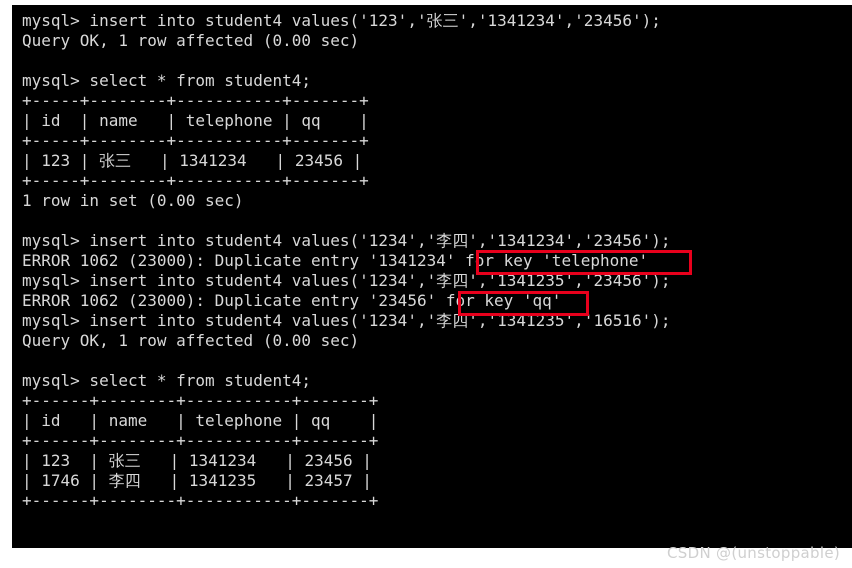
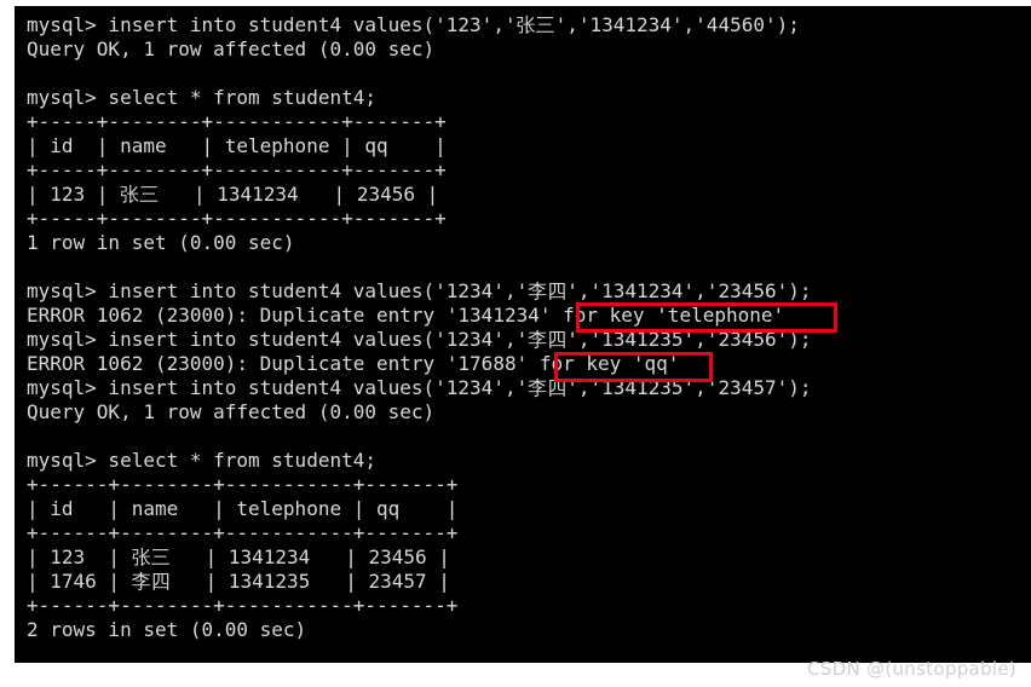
- mysql> insert into student4 values('123','张三','1341234','23456');
+ mysql> insert into student4 values('123','张三','1341234','44560');
  Query OK, 1 row affected (0.00 sec)
  mysql> select * from student4;
  +-----+--------+-----------+-------+
  | id | name | telephone | qq |
  +-----+--------+-----------+-------+
  | 123 | 张三 | 1341234 | 23456 |
  +-----+--------+-----------+-------+
  1 row in set (0.00 sec)
  mysql> insert into student4 values('1234','李四','1341234','23456');
  ERROR 1062 (23000): Duplicate entry '1341234' for key 'telephone'
  mysql> insert into student4 values('1234','李四','1341235','23456');
- ERROR 1062 (23000): Duplicate entry '23456' for key 'qq'
+ ERROR 1062 (23000): Duplicate entry '17688' for key 'qq'
- mysql> insert into student4 values('1234','李四','1341235','16516');
+ mysql> insert into student4 values('1234','李四','1341235','23457');
  Query OK, 1 row affected (0.00 sec)
  mysql> select * from student4;
  +------+--------+-----------+-------+
  | id | name | telephone | qq |
  +------+--------+-----------+-------+
  | 123 | 张三 | 1341234 | 23456 |
  | 1746 | 李四 | 1341235 | 23457 |
  +------+--------+-----------+-------+
+ 2 rows in set (0.00 sec)
  CSDN @(unstoppable)
